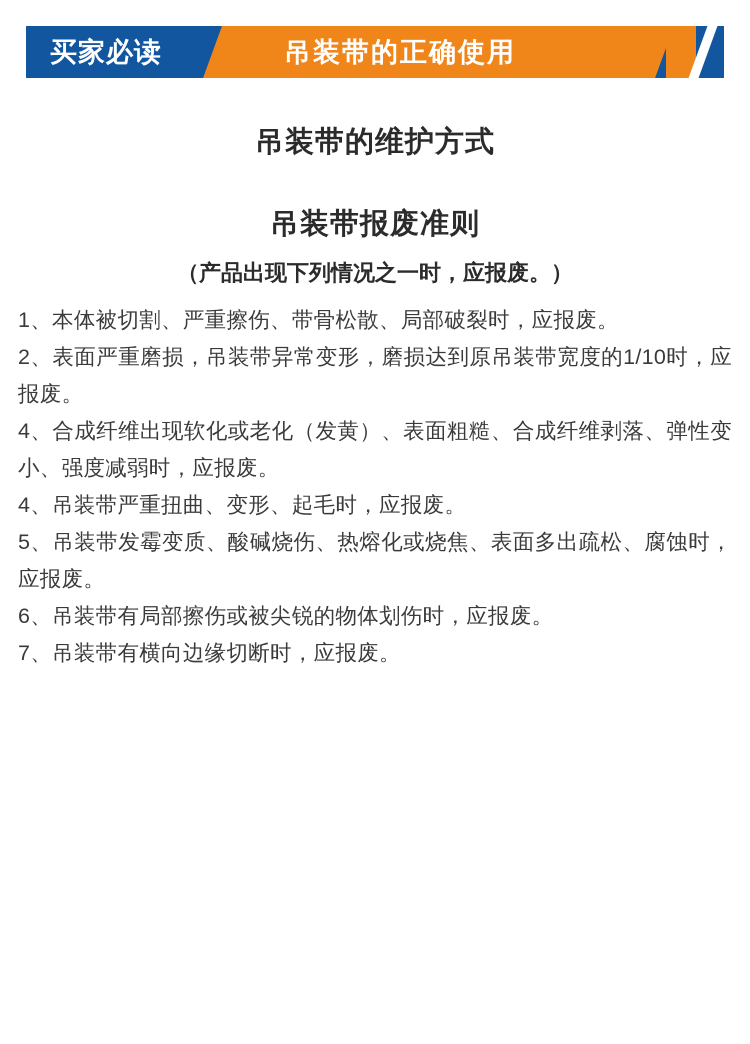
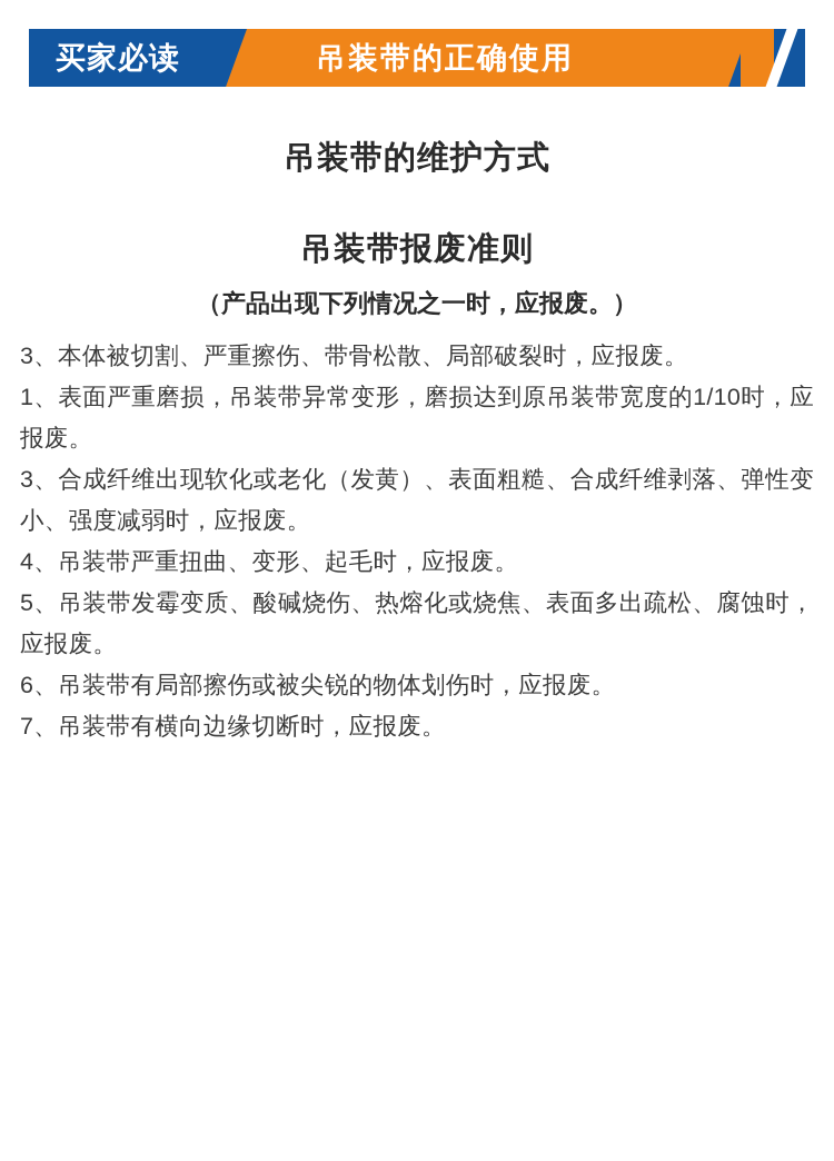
  买家必读
  吊装带的正确使用
  吊装带的维护方式
  吊装带报废准则
  （产品出现下列情况之一时，应报废。）
- 1、本体被切割、严重擦伤、带骨松散、局部破裂时，应报废。
+ 3、本体被切割、严重擦伤、带骨松散、局部破裂时，应报废。
- 2、表面严重磨损，吊装带异常变形，磨损达到原吊装带宽度的1/10时，应报废。
+ 1、表面严重磨损，吊装带异常变形，磨损达到原吊装带宽度的1/10时，应报废。
- 4、合成纤维出现软化或老化（发黄）、表面粗糙、合成纤维剥落、弹性变小、强度减弱时，应报废。
+ 3、合成纤维出现软化或老化（发黄）、表面粗糙、合成纤维剥落、弹性变小、强度减弱时，应报废。
  4、吊装带严重扭曲、变形、起毛时，应报废。
  5、吊装带发霉变质、酸碱烧伤、热熔化或烧焦、表面多出疏松、腐蚀时，应报废。
  6、吊装带有局部擦伤或被尖锐的物体划伤时，应报废。
  7、吊装带有横向边缘切断时，应报废。
